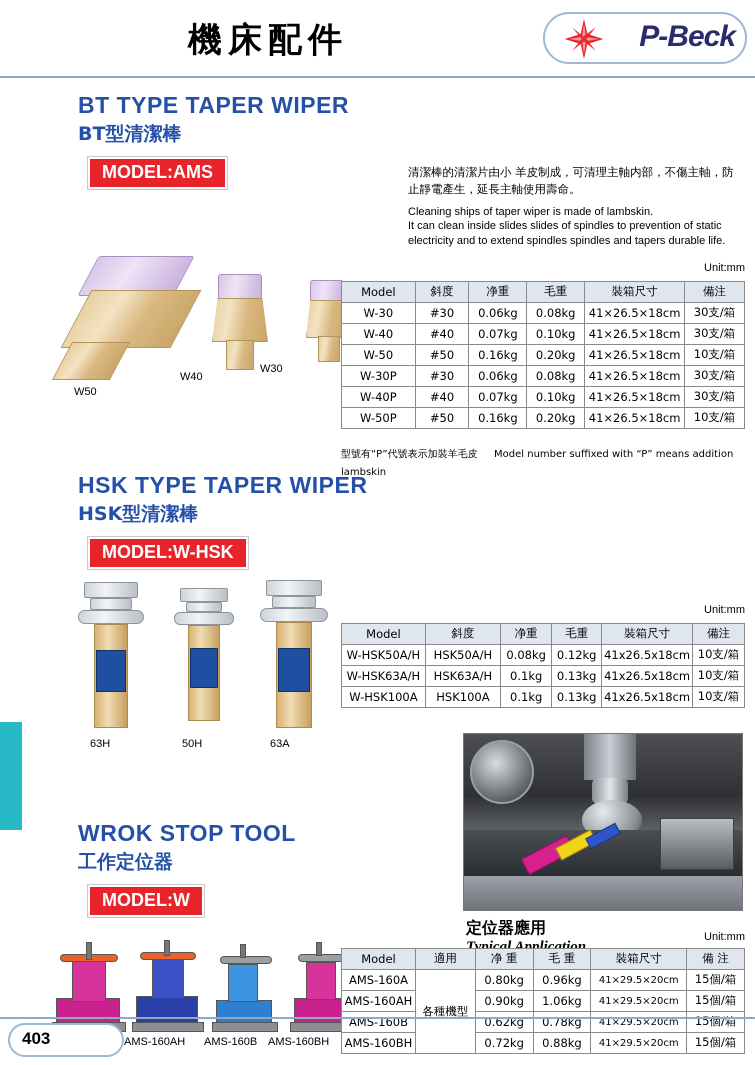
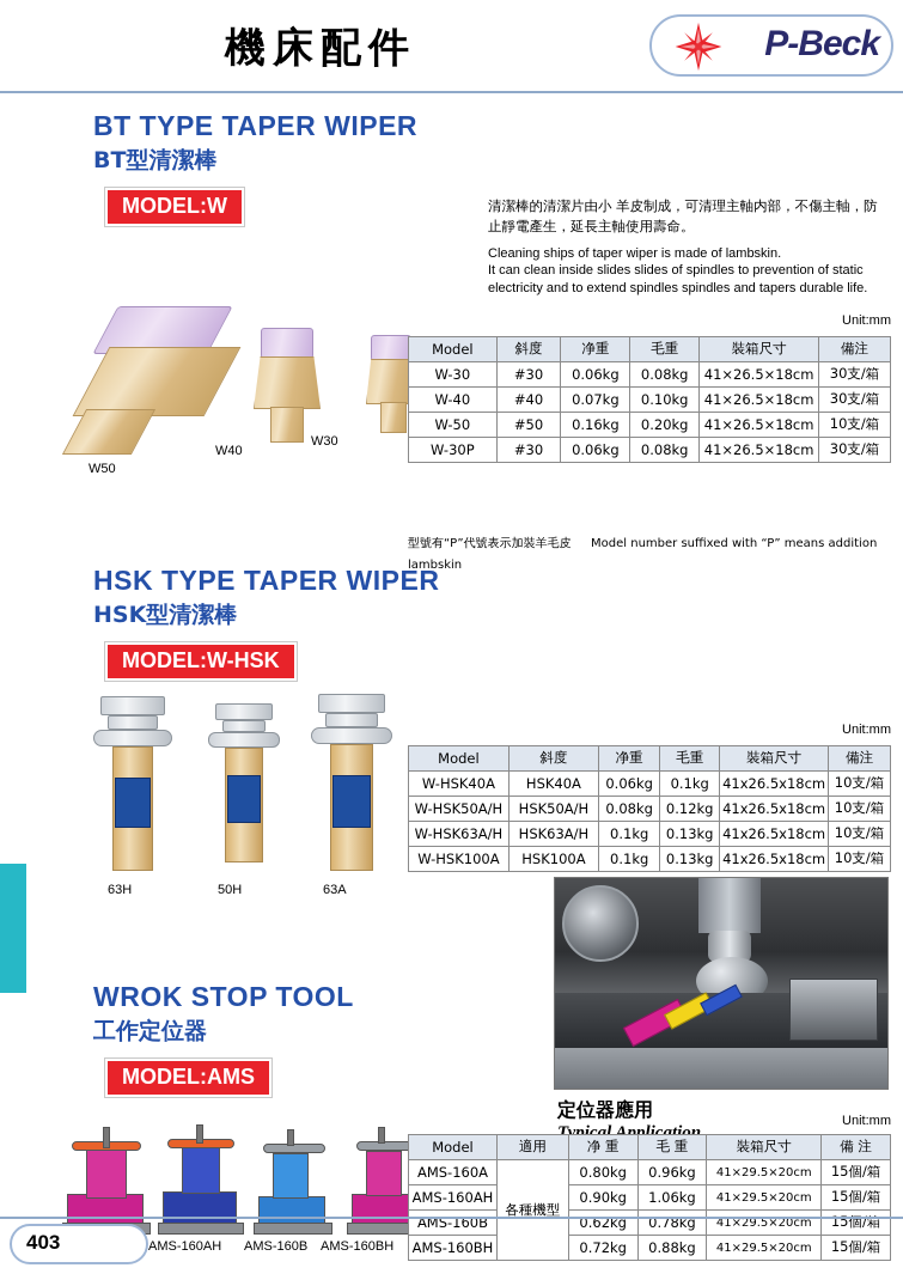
  機床配件
  P-Beck
  BT TYPE TAPER WIPER
  BT型清潔棒
- MODEL:AMS
+ MODEL:W
  清潔棒的清潔片由小 羊皮制成，可清理主軸内部，不傷主軸，防止靜電產生，延長主軸使用壽命。
  Cleaning ships of taper wiper is made of lambskin.
  It can clean inside slides slides of spindles to prevention of static electricity and to extend spindles spindles and tapers durable life.
  W50
  W40
  W30
  Unit:mm
  Model	斜度	净重	毛重	裝箱尺寸	備注
  W-30	#30	0.06kg	0.08kg	41×26.5×18cm	30支/箱
  W-40	#40	0.07kg	0.10kg	41×26.5×18cm	30支/箱
  W-50	#50	0.16kg	0.20kg	41×26.5×18cm	10支/箱
  W-30P	#30	0.06kg	0.08kg	41×26.5×18cm	30支/箱
- W-40P	#40	0.07kg	0.10kg	41×26.5×18cm	30支/箱
- W-50P	#50	0.16kg	0.20kg	41×26.5×18cm	10支/箱
  型號有“P”代號表示加裝羊毛皮 Model number suffixed with “P” means addition lambskin
  HSK TYPE TAPER WIPER
  HSK型清潔棒
  MODEL:W-HSK
  63H
  50H
  63A
  Unit:mm
  Model	斜度	净重	毛重	裝箱尺寸	備注
+ W-HSK40A	HSK40A	0.06kg	0.1kg	41x26.5x18cm	10支/箱
  W-HSK50A/H	HSK50A/H	0.08kg	0.12kg	41x26.5x18cm	10支/箱
  W-HSK63A/H	HSK63A/H	0.1kg	0.13kg	41x26.5x18cm	10支/箱
  W-HSK100A	HSK100A	0.1kg	0.13kg	41x26.5x18cm	10支/箱
  WROK STOP TOOL
  工作定位器
- MODEL:W
+ MODEL:AMS
  定位器應用
  Typical Application
  AMS-160AH
  AMS-160B
  AMS-160BH
  Unit:mm
  Model	適用	净 重	毛 重	裝箱尺寸	備 注
  AMS-160A	各種機型	0.80kg	0.96kg	41×29.5×20cm	15個/箱
  AMS-160AH	0.90kg	1.06kg	41×29.5×20cm	15個/箱
  AMS-160B	0.62kg	0.78kg	41×29.5×20cm	15個/箱
  AMS-160BH	0.72kg	0.88kg	41×29.5×20cm	15個/箱
  403
